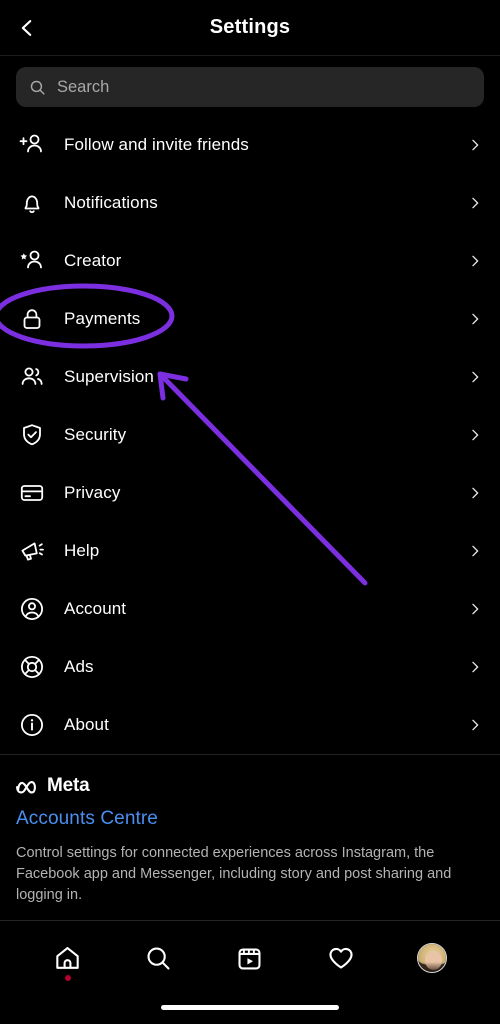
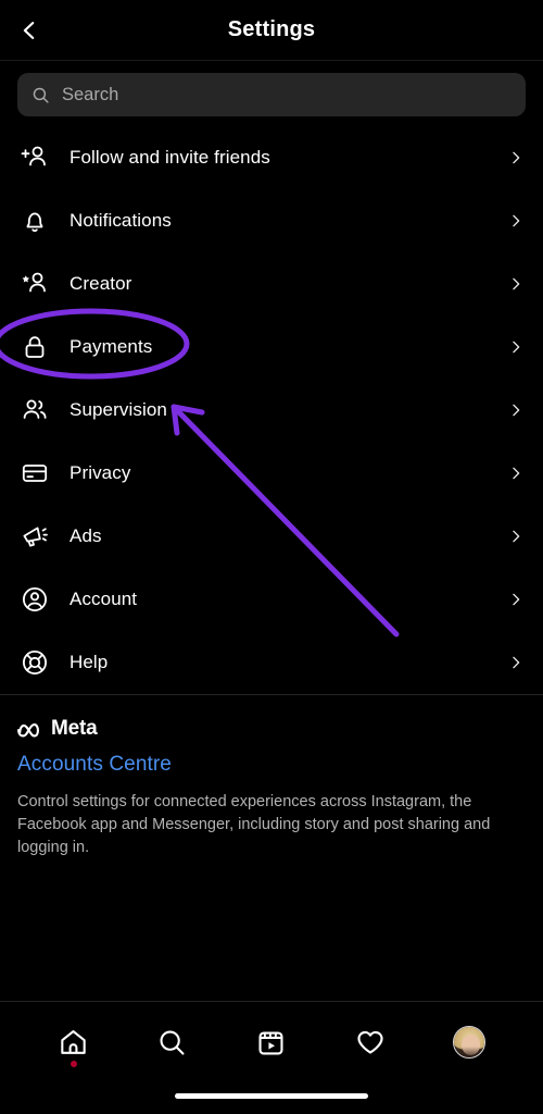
  Settings
  Search
  Follow and invite friends
  Notifications
  Creator
  Payments
  Supervision
- Security
  Privacy
- Help
+ Ads
  Account
- Ads
+ Help
- About
  Meta
  Accounts Centre
  Control settings for connected experiences across Instagram, the Facebook app and Messenger, including story and post sharing and logging in.
